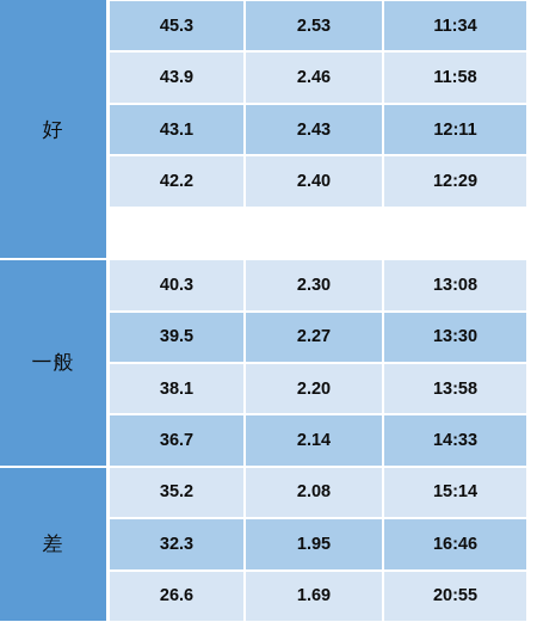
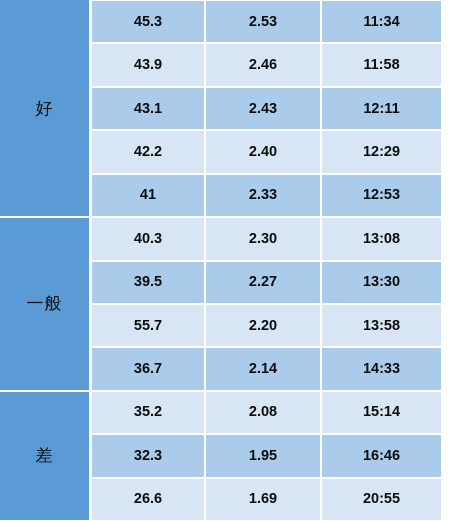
  好
  45.3
  2.53
  11:34
  43.9
  2.46
  11:58
  43.1
  2.43
  12:11
  42.2
  2.40
  12:29
+ 41
+ 2.33
+ 12:53
  一般
  40.3
  2.30
  13:08
  39.5
  2.27
  13:30
- 38.1
+ 55.7
  2.20
  13:58
  36.7
  2.14
  14:33
  差
  35.2
  2.08
  15:14
  32.3
  1.95
  16:46
  26.6
  1.69
  20:55
